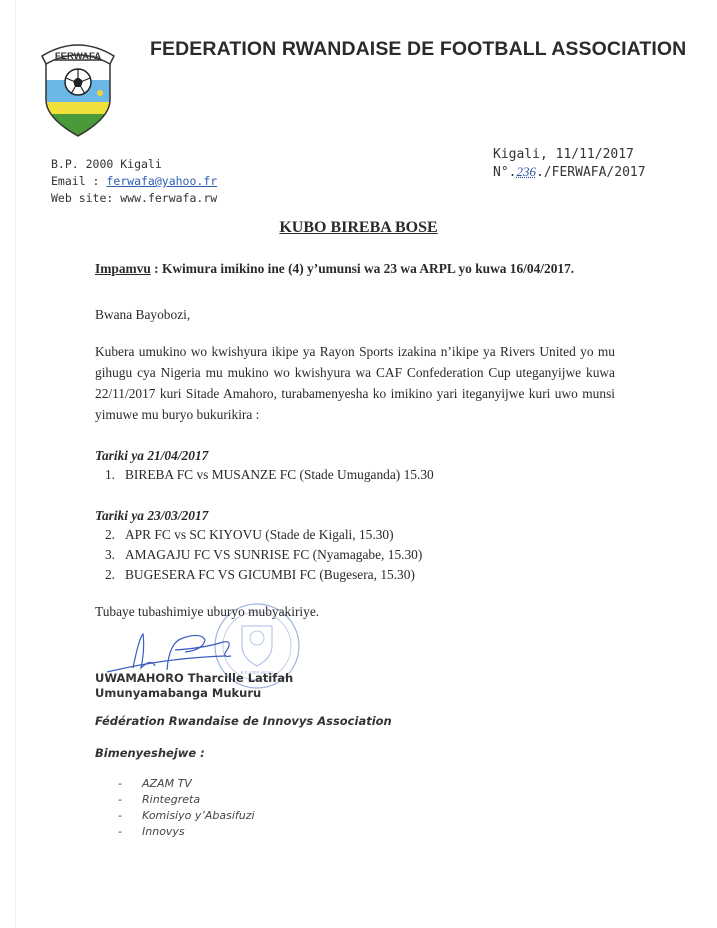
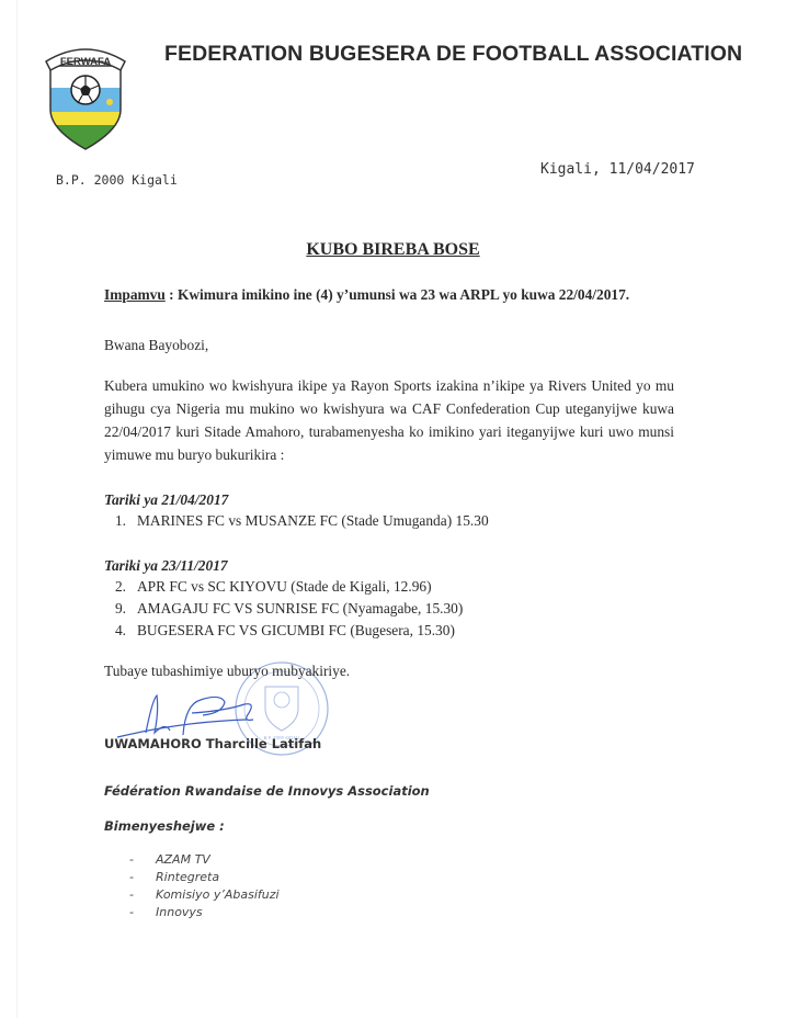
  FERWAFA
- FEDERATION RWANDAISE DE FOOTBALL ASSOCIATION
+ FEDERATION BUGESERA DE FOOTBALL ASSOCIATION
  B.P. 2000 Kigali
- Email : ferwafa@yahoo.fr
- Web site: www.ferwafa.rw
- Kigali, 11/11/2017
+ Kigali, 11/04/2017
- N°.236./FERWAFA/2017
  KUBO BIREBA BOSE
- Impamvu : Kwimura imikino ine (4) y’umunsi wa 23 wa ARPL yo kuwa 16/04/2017.
+ Impamvu : Kwimura imikino ine (4) y’umunsi wa 23 wa ARPL yo kuwa 22/04/2017.
  Bwana Bayobozi,
- Kubera umukino wo kwishyura ikipe ya Rayon Sports izakina n’ikipe ya Rivers United yo mu gihugu cya Nigeria mu mukino wo kwishyura wa CAF Confederation Cup uteganyijwe kuwa 22/11/2017 kuri Sitade Amahoro, turabamenyesha ko imikino yari iteganyijwe kuri uwo munsi yimuwe mu buryo bukurikira :
+ Kubera umukino wo kwishyura ikipe ya Rayon Sports izakina n’ikipe ya Rivers United yo mu gihugu cya Nigeria mu mukino wo kwishyura wa CAF Confederation Cup uteganyijwe kuwa 22/04/2017 kuri Sitade Amahoro, turabamenyesha ko imikino yari iteganyijwe kuri uwo munsi yimuwe mu buryo bukurikira :
  Tariki ya 21/04/2017
- 1. BIREBA FC vs MUSANZE FC (Stade Umuganda) 15.30
+ 1. MARINES FC vs MUSANZE FC (Stade Umuganda) 15.30
- Tariki ya 23/03/2017
+ Tariki ya 23/11/2017
- 2. APR FC vs SC KIYOVU (Stade de Kigali, 15.30)
+ 2. APR FC vs SC KIYOVU (Stade de Kigali, 12.96)
- 3. AMAGAJU FC VS SUNRISE FC (Nyamagabe, 15.30)
+ 9. AMAGAJU FC VS SUNRISE FC (Nyamagabe, 15.30)
- 2. BUGESERA FC VS GICUMBI FC (Bugesera, 15.30)
+ 4. BUGESERA FC VS GICUMBI FC (Bugesera, 15.30)
  Tubaye tubashimiye uburyo mubyakiriye.
  UWAMAHORO Tharcille Latifah
- Umunyamabanga Mukuru
  Fédération Rwandaise de Innovys Association
  Bimenyeshejwe :
  - AZAM TV
  - Rintegreta
  - Komisiyo y’Abasifuzi
  - Innovys
